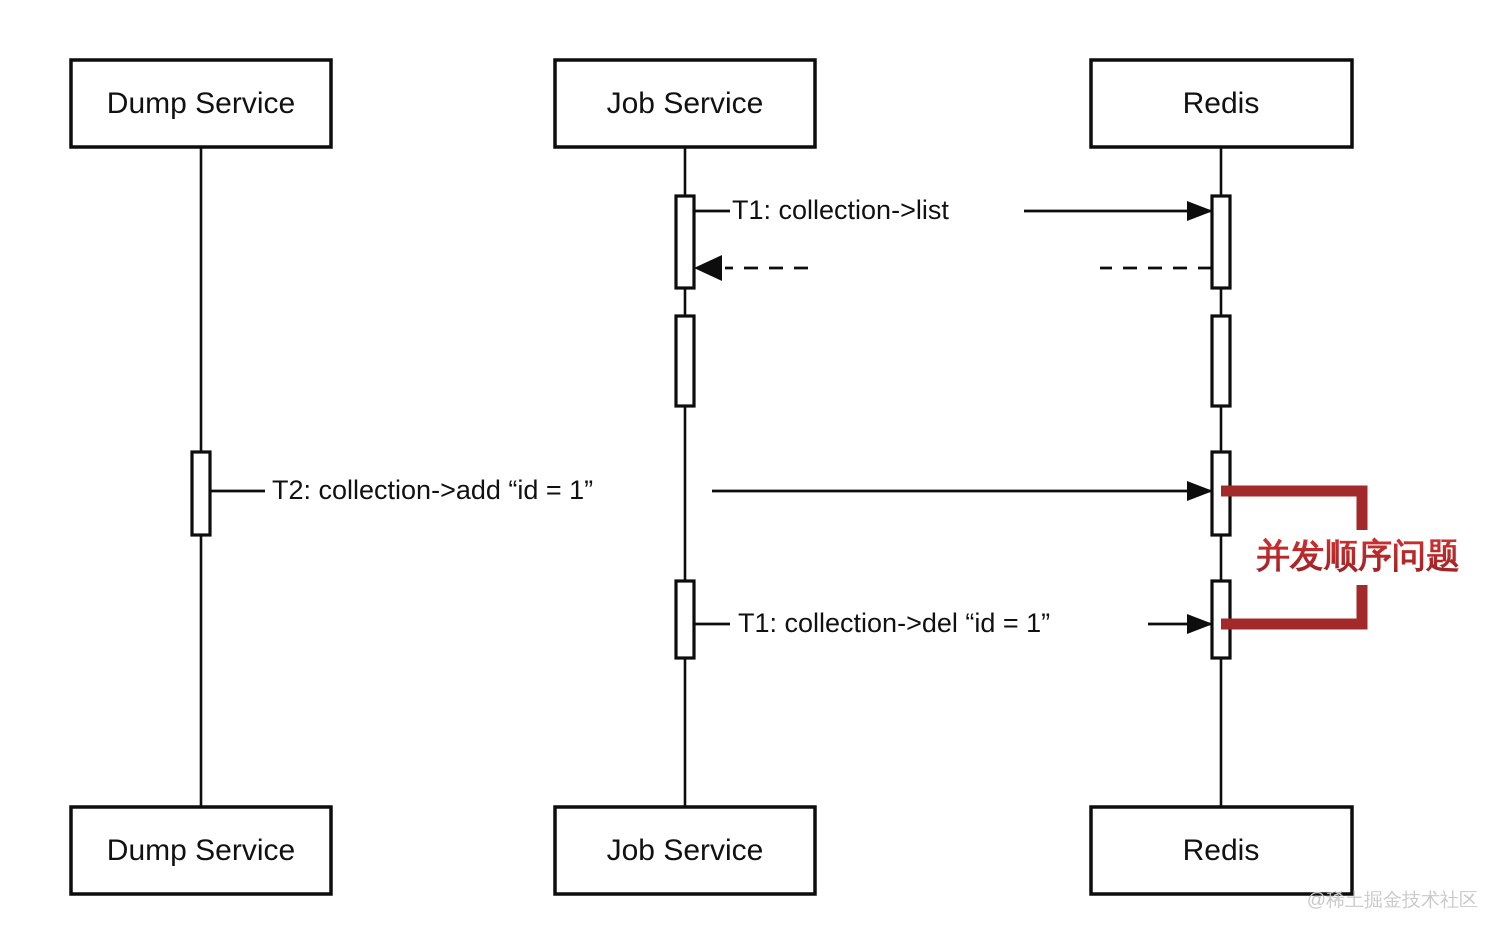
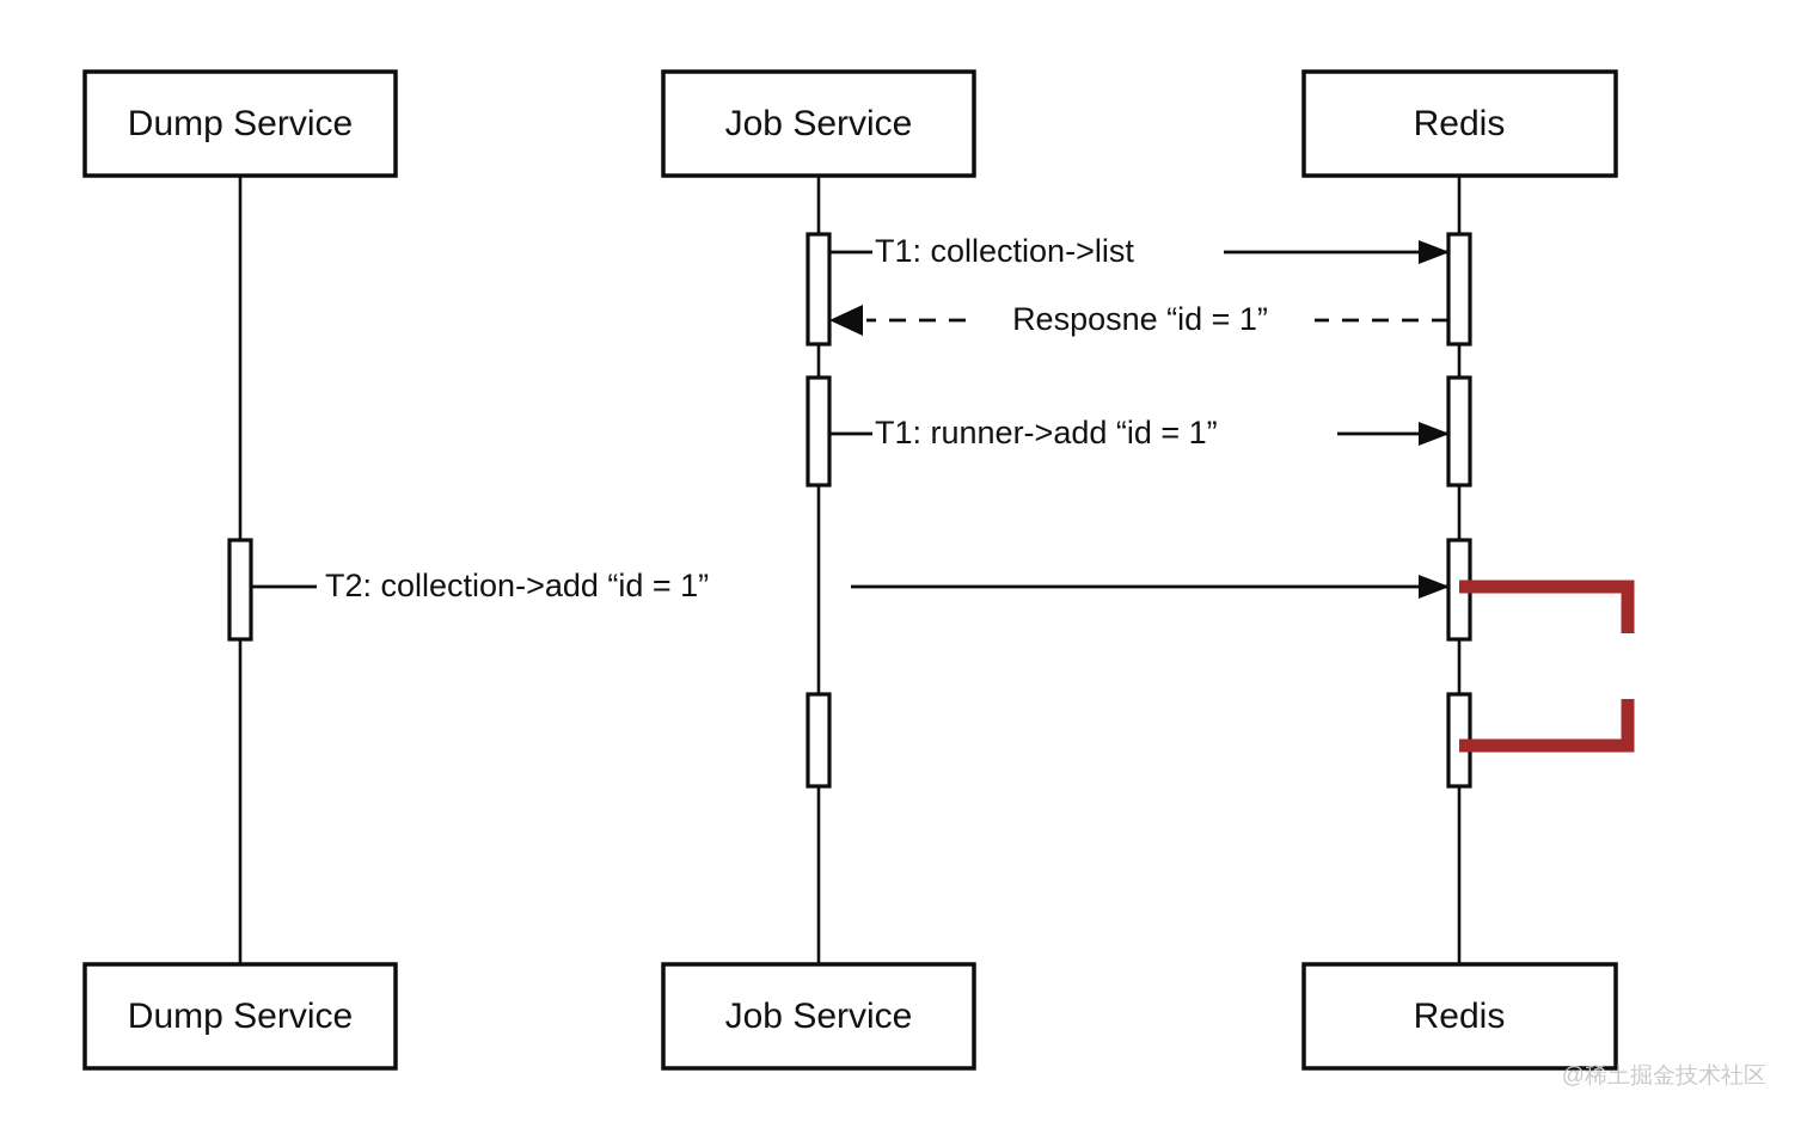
  Dump Service
  Job Service
  Redis
  Dump Service
  Job Service
  Redis
  T1: collection->list
+ Resposne “id = 1”
+ T1: runner->add “id = 1”
  T2: collection->add “id = 1”
- T1: collection->del “id = 1”
- 并发顺序问题
  @稀土掘金技术社区
